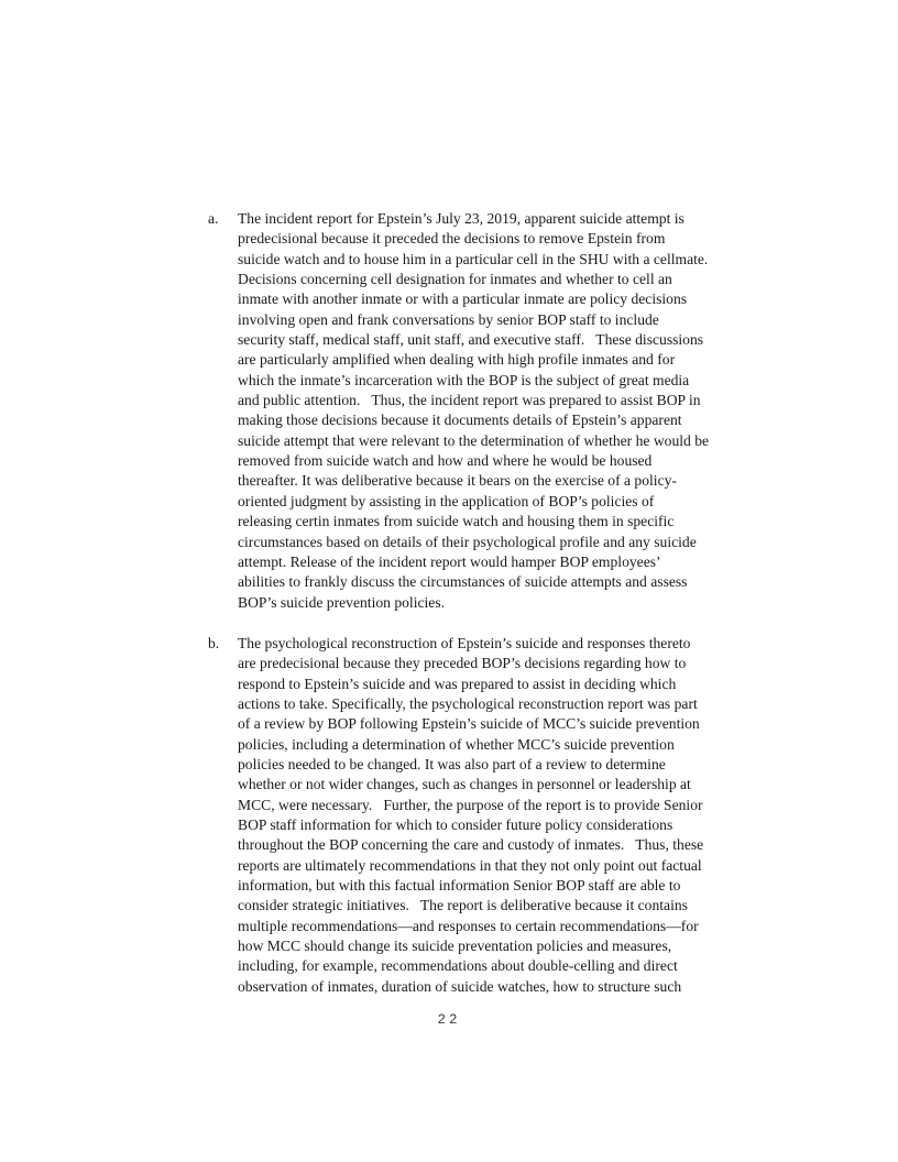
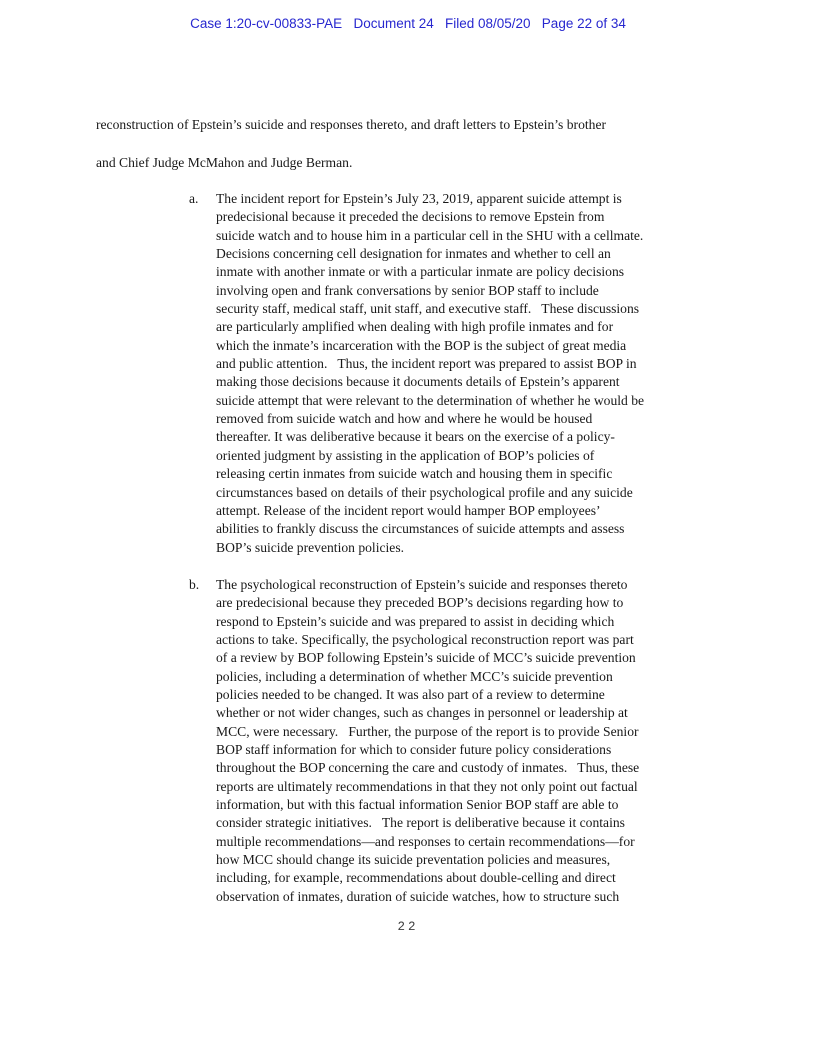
+ Case 1:20-cv-00833-PAE Document 24 Filed 08/05/20 Page 22 of 34
+ reconstruction of Epstein’s suicide and responses thereto, and draft letters to Epstein’s brother
+ and Chief Judge McMahon and Judge Berman.
  a.
  The incident report for Epstein’s July 23, 2019, apparent suicide attempt is
  predecisional because it preceded the decisions to remove Epstein from
  suicide watch and to house him in a particular cell in the SHU with a cellmate.
  Decisions concerning cell designation for inmates and whether to cell an
  inmate with another inmate or with a particular inmate are policy decisions
  involving open and frank conversations by senior BOP staff to include
  security staff, medical staff, unit staff, and executive staff. These discussions
  are particularly amplified when dealing with high profile inmates and for
  which the inmate’s incarceration with the BOP is the subject of great media
  and public attention. Thus, the incident report was prepared to assist BOP in
  making those decisions because it documents details of Epstein’s apparent
  suicide attempt that were relevant to the determination of whether he would be
  removed from suicide watch and how and where he would be housed
  thereafter. It was deliberative because it bears on the exercise of a policy-
  oriented judgment by assisting in the application of BOP’s policies of
  releasing certin inmates from suicide watch and housing them in specific
  circumstances based on details of their psychological profile and any suicide
  attempt. Release of the incident report would hamper BOP employees’
  abilities to frankly discuss the circumstances of suicide attempts and assess
  BOP’s suicide prevention policies.
  b.
  The psychological reconstruction of Epstein’s suicide and responses thereto
  are predecisional because they preceded BOP’s decisions regarding how to
  respond to Epstein’s suicide and was prepared to assist in deciding which
  actions to take. Specifically, the psychological reconstruction report was part
  of a review by BOP following Epstein’s suicide of MCC’s suicide prevention
  policies, including a determination of whether MCC’s suicide prevention
  policies needed to be changed. It was also part of a review to determine
  whether or not wider changes, such as changes in personnel or leadership at
  MCC, were necessary. Further, the purpose of the report is to provide Senior
  BOP staff information for which to consider future policy considerations
  throughout the BOP concerning the care and custody of inmates. Thus, these
  reports are ultimately recommendations in that they not only point out factual
  information, but with this factual information Senior BOP staff are able to
  consider strategic initiatives. The report is deliberative because it contains
  multiple recommendations—and responses to certain recommendations—for
  how MCC should change its suicide preventation policies and measures,
  including, for example, recommendations about double-celling and direct
  observation of inmates, duration of suicide watches, how to structure such
  22
